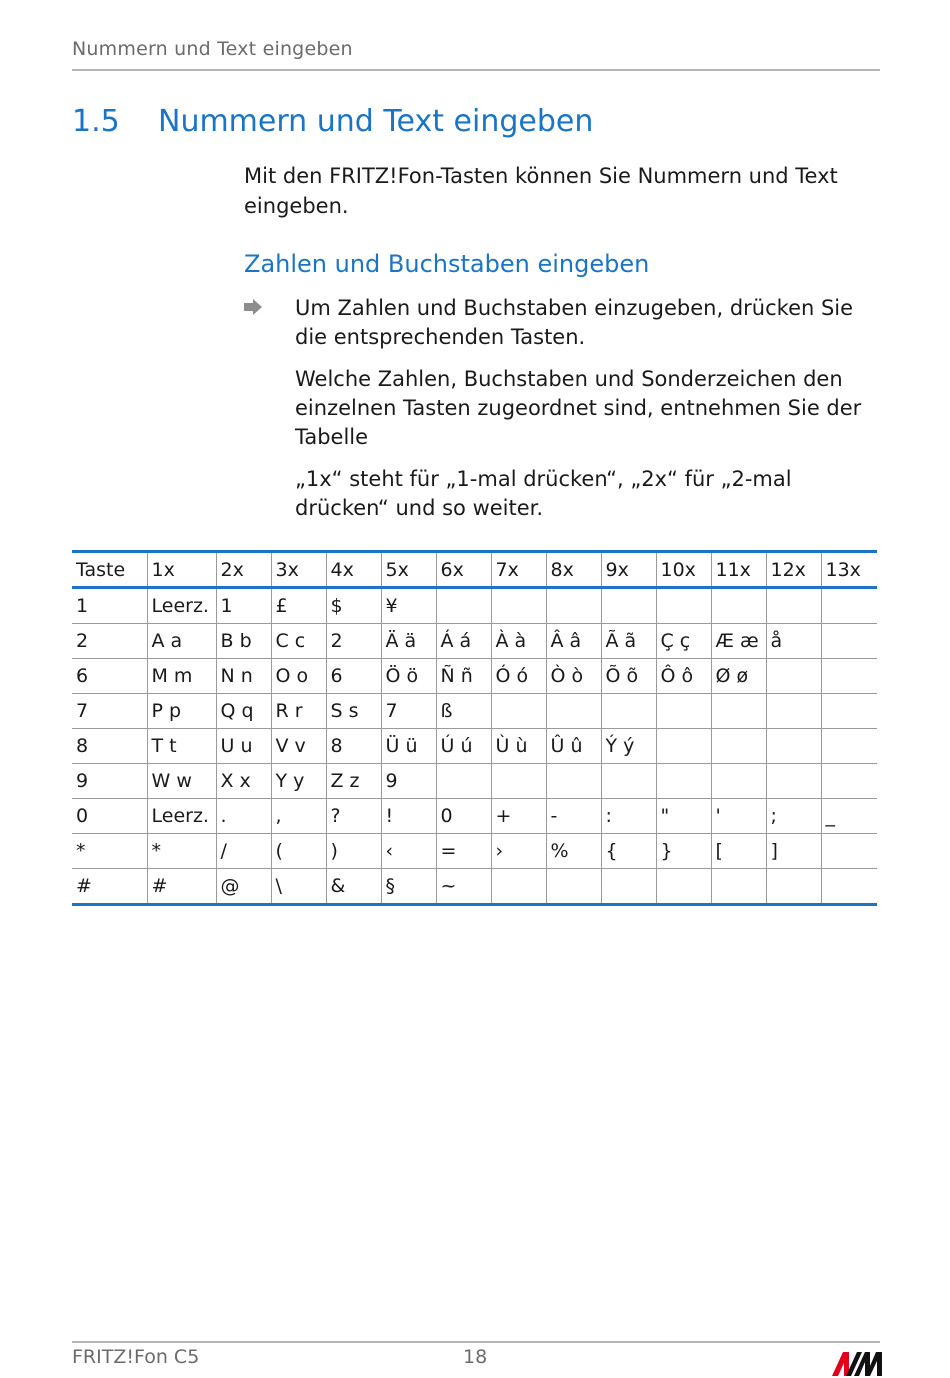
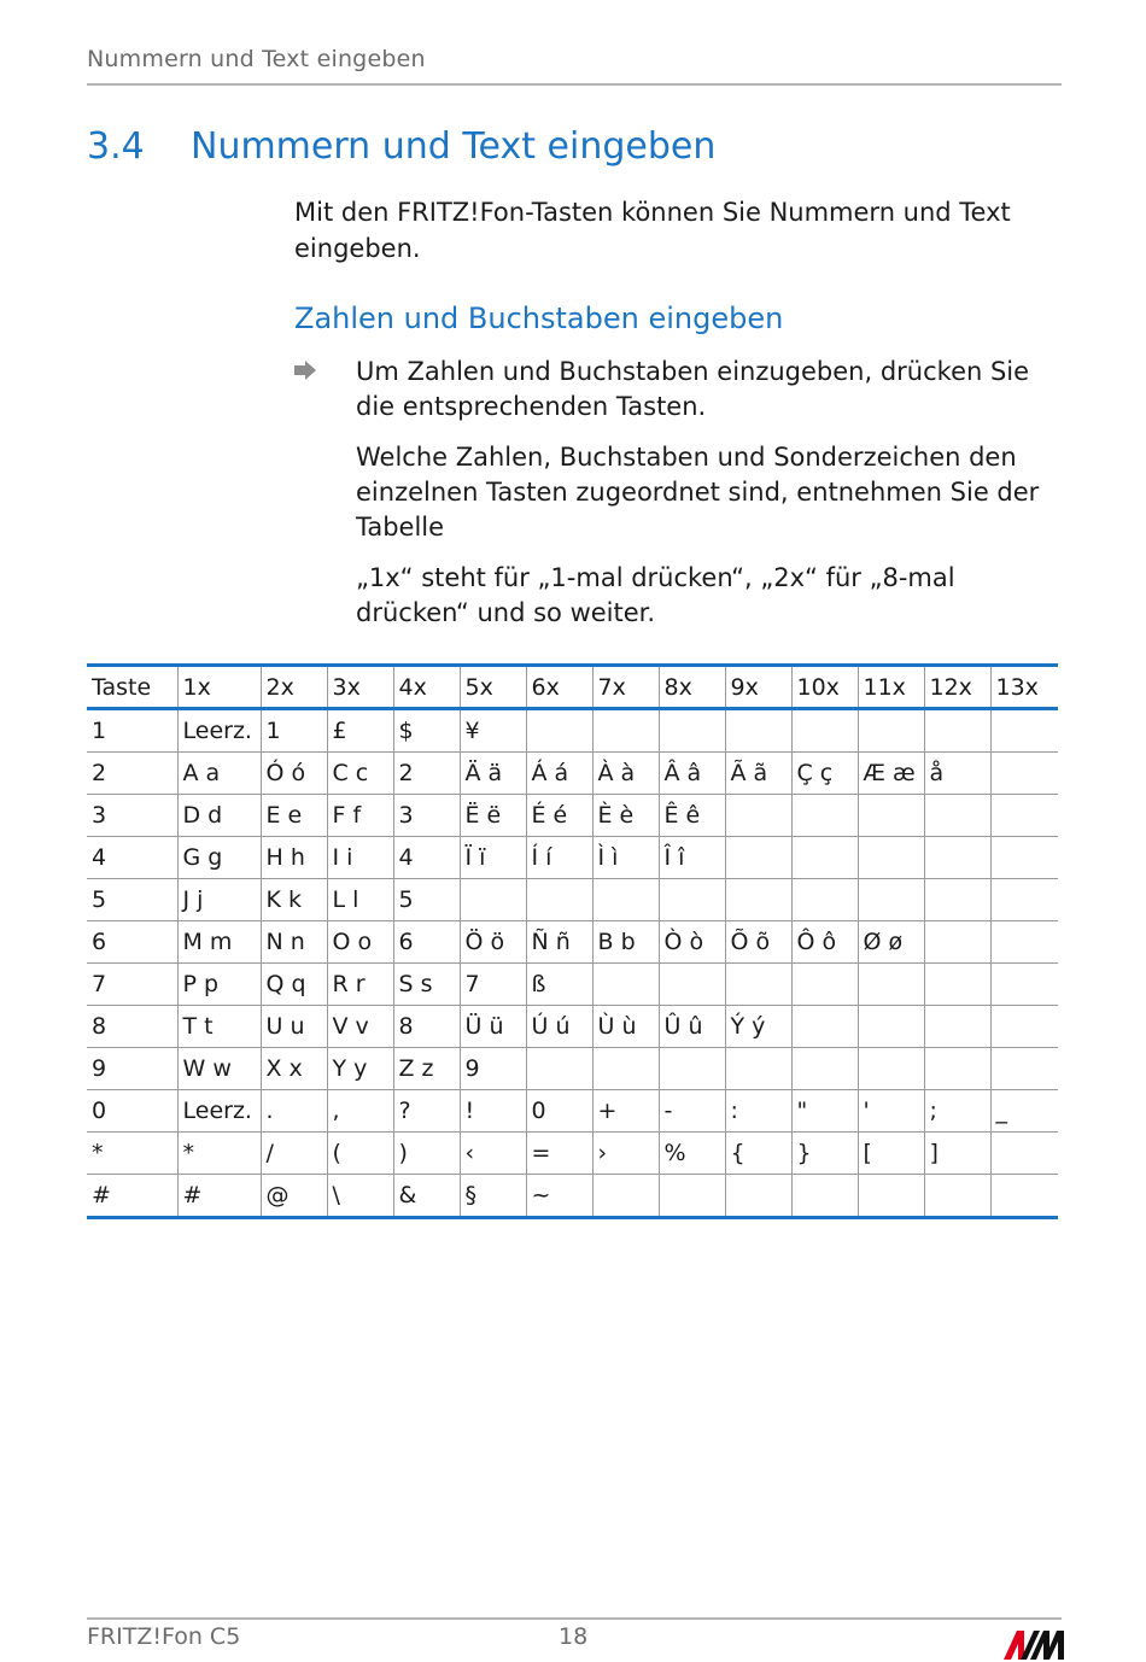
  Nummern und Text eingeben
- 1.5 Nummern und Text eingeben
+ 3.4 Nummern und Text eingeben
  Mit den FRITZ!Fon-Tasten können Sie Nummern und Text eingeben.
  Zahlen und Buchstaben eingeben
  Um Zahlen und Buchstaben einzugeben, drücken Sie die entsprechenden Tasten.
  Welche Zahlen, Buchstaben und Sonderzeichen den einzelnen Tasten zugeordnet sind, entnehmen Sie der Tabelle
- „1x“ steht für „1-mal drücken“, „2x“ für „2-mal drücken“ und so weiter.
+ „1x“ steht für „1-mal drücken“, „2x“ für „8-mal drücken“ und so weiter.
  Taste	1x	2x	3x	4x	5x	6x	7x	8x	9x	10x	11x	12x	13x
  1	Leerz.	1	£	$	¥
- 2	A a	B b	C c	2	Ä ä	Á á	À à	Â â	Ã ã	Ç ç	Æ æ	å
+ 2	A a	Ó ó	C c	2	Ä ä	Á á	À à	Â â	Ã ã	Ç ç	Æ æ	å
+ 3	D d	E e	F f	3	Ë ë	É é	È è	Ê ê
+ 4	G g	H h	I i	4	Ï ï	Í í	Ì ì	Î î
+ 5	J j	K k	L l	5
- 6	M m	N n	O o	6	Ö ö	Ñ ñ	Ó ó	Ò ò	Õ õ	Ô ô	Ø ø
+ 6	M m	N n	O o	6	Ö ö	Ñ ñ	B b	Ò ò	Õ õ	Ô ô	Ø ø
  7	P p	Q q	R r	S s	7	ß
  8	T t	U u	V v	8	Ü ü	Ú ú	Ù ù	Û û	Ý ý
  9	W w	X x	Y y	Z z	9
  0	Leerz.	.	,	?	!	0	+	-	:	"	'	;	_
  *	*	/	(	)	‹	=	›	%	{	}	[	]
  #	#	@	\	&	§	~
  FRITZ!Fon C5
  18
